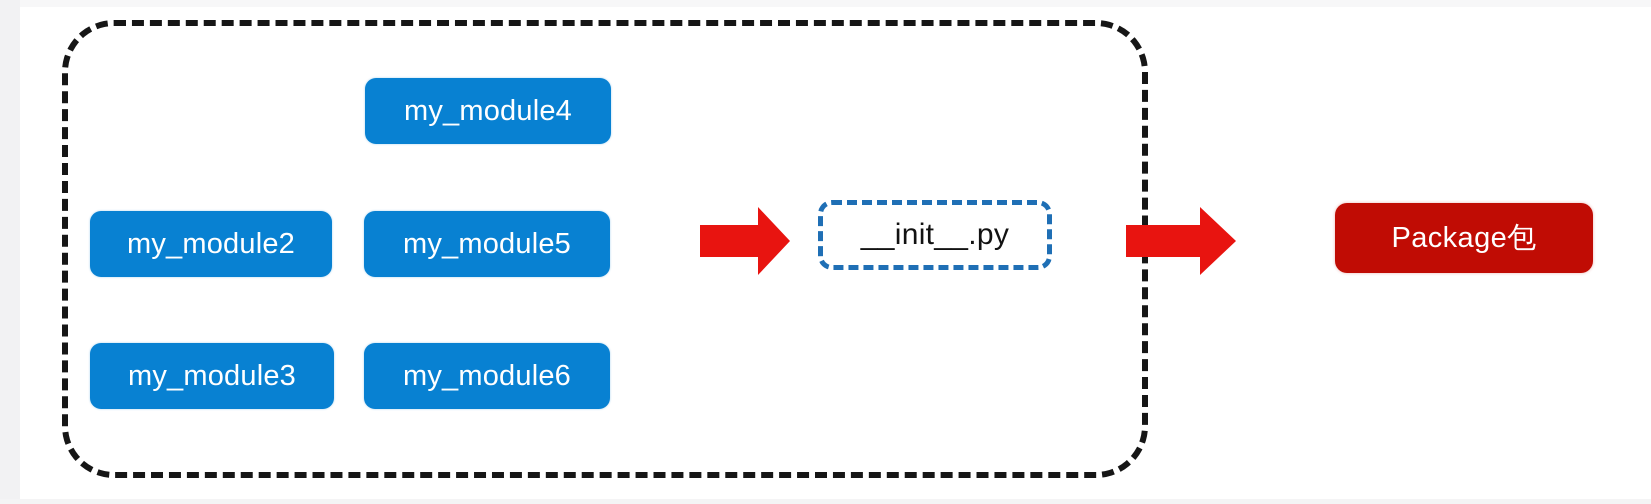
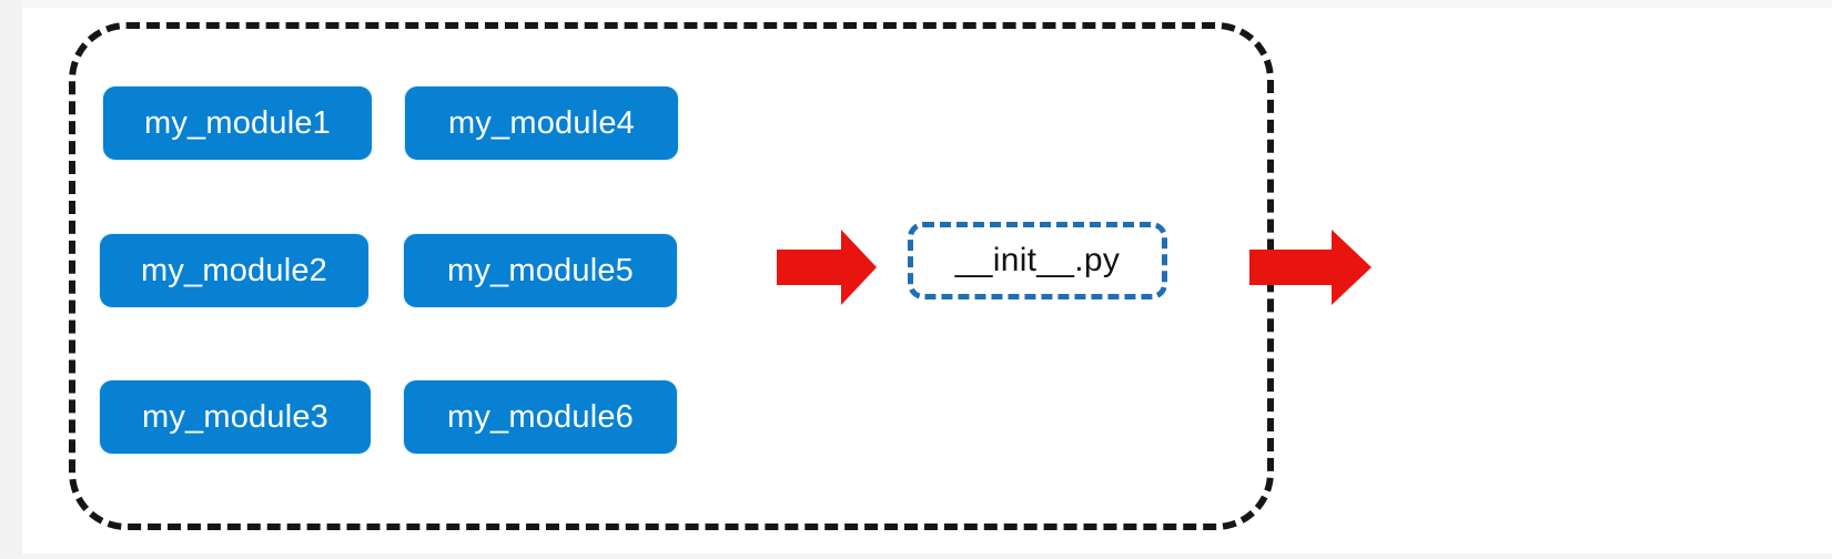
+ my_module1
  my_module4
  my_module2
  my_module5
  my_module3
  my_module6
  __init__.py
- Package包
